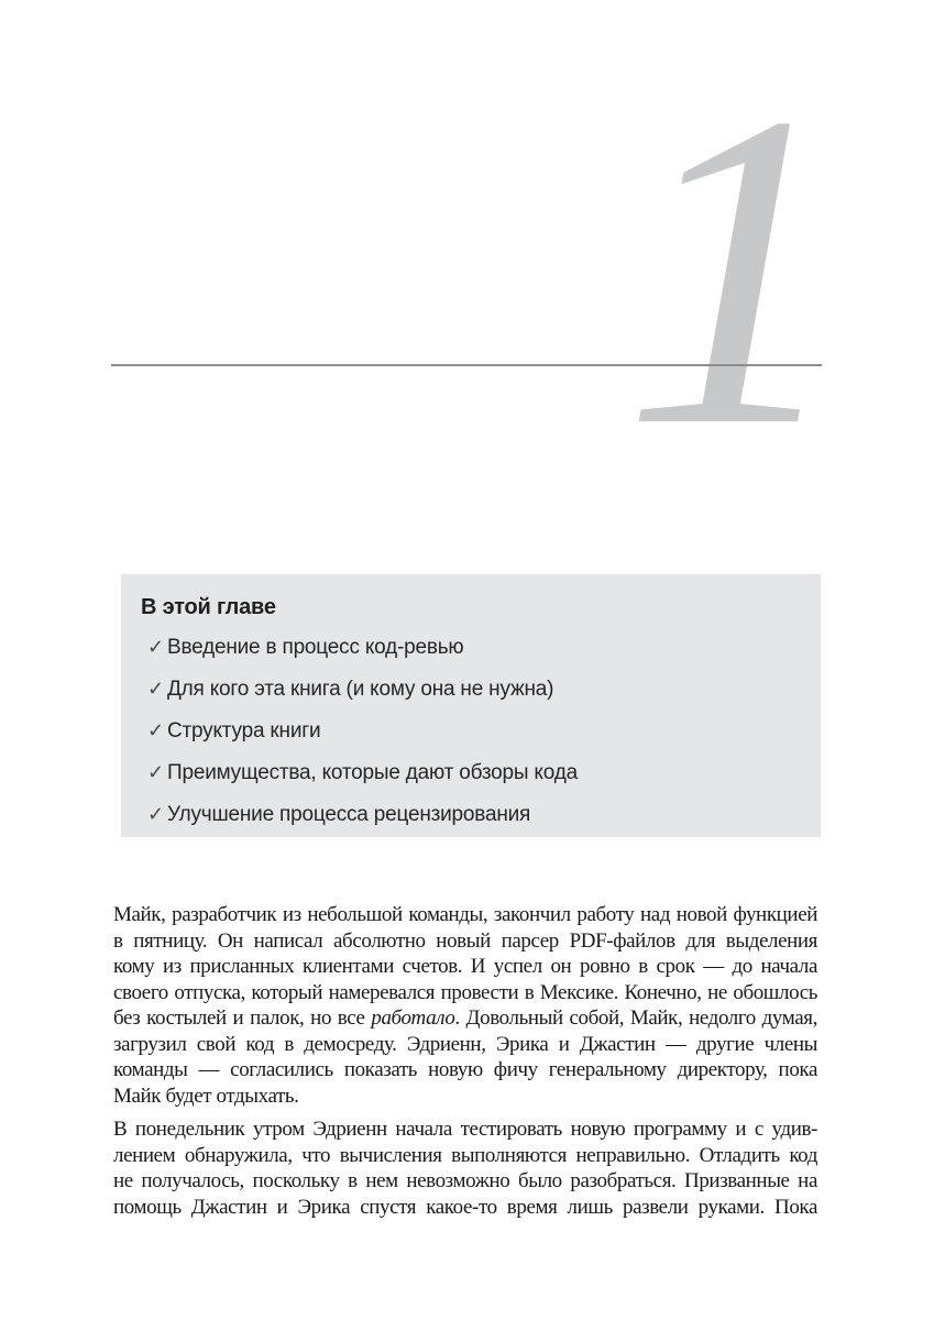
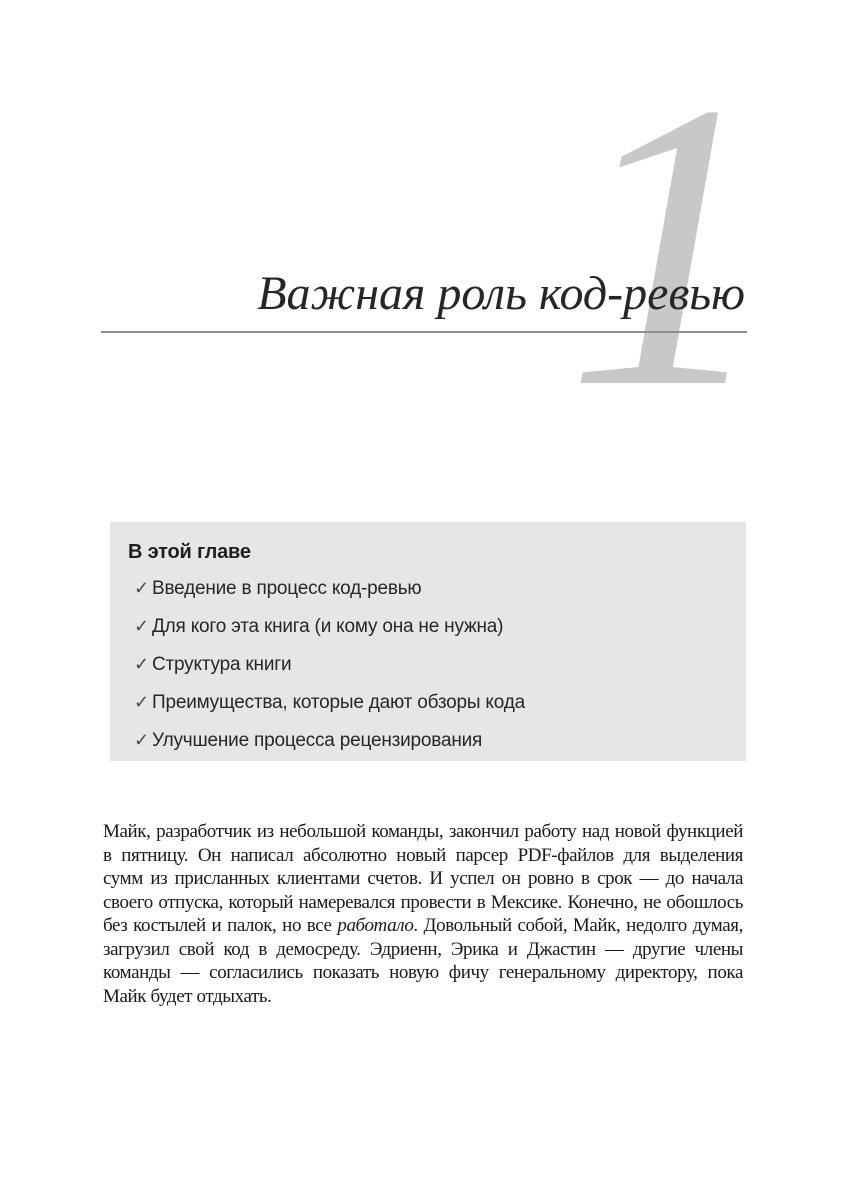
  1
+ Важная роль код-ревью
  В этой главе
  ✓
  Введение в процесс код-ревью
  ✓
  Для кого эта книга (и кому она не нужна)
  ✓
  Структура книги
  ✓
  Преимущества, которые дают обзоры кода
  ✓
  Улучшение процесса рецензирования
  Майк, разработчик из небольшой команды, закончил работу над новой функцией
  в пятницу. Он написал абсолютно новый парсер PDF-файлов для выделения
- кому из присланных клиентами счетов. И успел он ровно в срок — до начала
+ сумм из присланных клиентами счетов. И успел он ровно в срок — до начала
  своего отпуска, который намеревался провести в Мексике. Конечно, не обошлось
  без костылей и палок, но все работало. Довольный собой, Майк, недолго думая,
  загрузил свой код в демосреду. Эдриенн, Эрика и Джастин — другие члены
  команды — согласились показать новую фичу генеральному директору, пока
  Майк будет отдыхать.
- В понедельник утром Эдриенн начала тестировать новую программу и с удив-
- лением обнаружила, что вычисления выполняются неправильно. Отладить код
- не получалось, поскольку в нем невозможно было разобраться. Призванные на
- помощь Джастин и Эрика спустя какое-то время лишь развели руками. Пока
